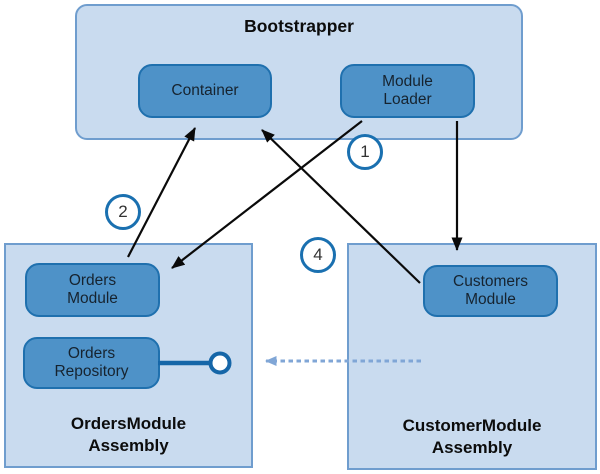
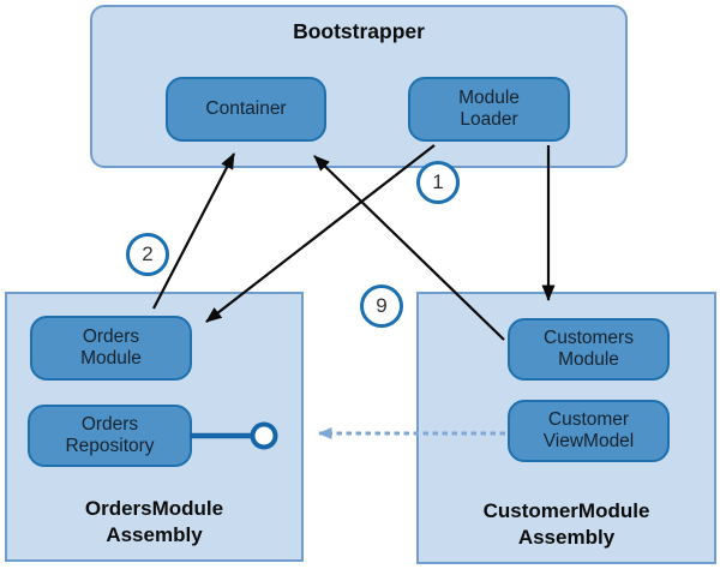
  Bootstrapper
  Container
  Module
  Loader
  Orders
  Module
  Orders
  Repository
  OrdersModule
  Assembly
  Customers
  Module
+ Customer
+ ViewModel
  CustomerModule
  Assembly
  1
  2
- 4
+ 9
